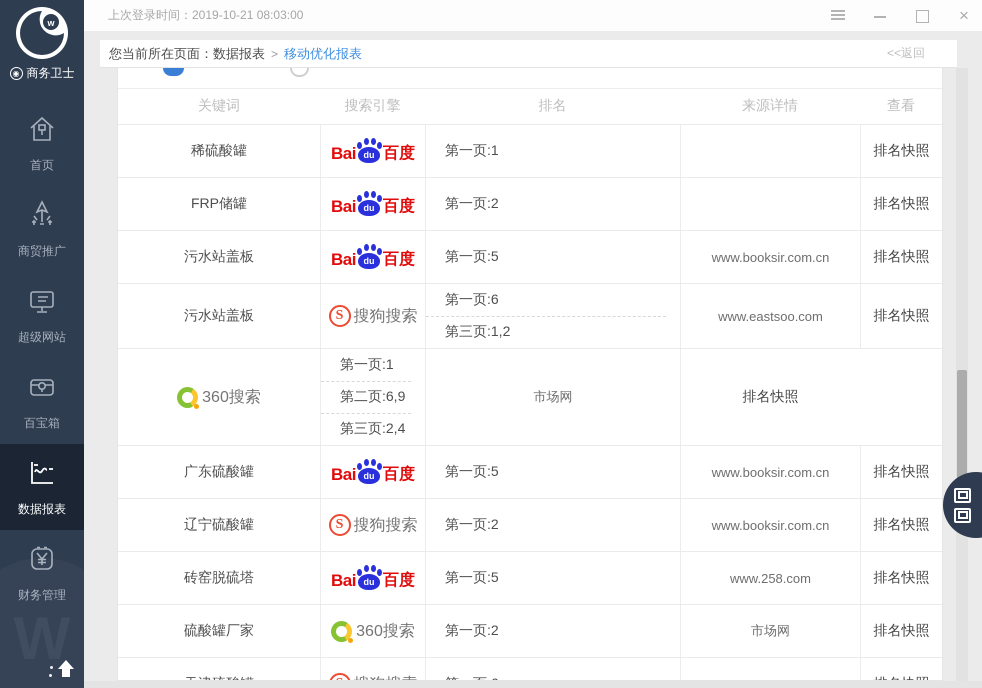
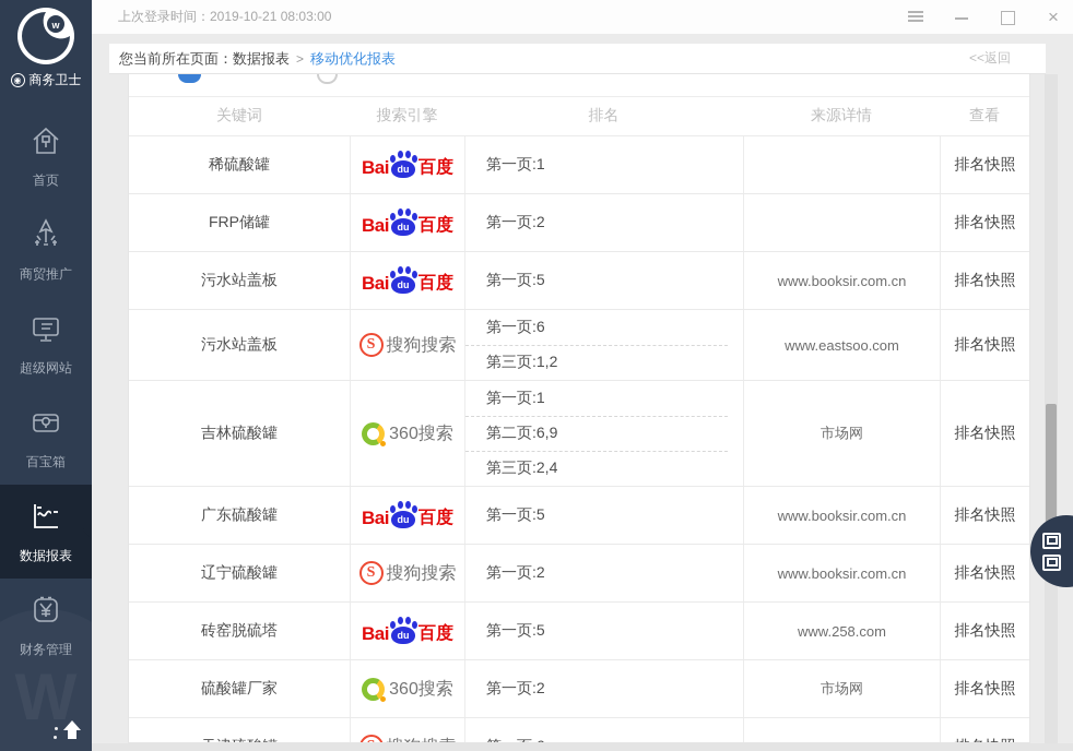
  w
  ◉
  商务卫士
  首页
  商贸推广
  超级网站
  百宝箱
  数据报表
  财务管理
  W
  上次登录时间：2019-10-21 08:03:00
  ×
  您当前所在页面：数据报表
  >
  移动优化报表
  <<返回
  关键词
  搜索引擎
  排名
  来源详情
  查看
  稀硫酸罐
  Bai
  du
  百度
  第一页:1
  排名快照
  FRP储罐
  Bai
  du
  百度
  第一页:2
  排名快照
  污水站盖板
  Bai
  du
  百度
  第一页:5
  www.booksir.com.cn
  排名快照
  污水站盖板
  S
  搜狗搜索
  第一页:6
  第三页:1,2
  www.eastsoo.com
  排名快照
+ 吉林硫酸罐
  360搜索
  第一页:1
  第二页:6,9
  第三页:2,4
  市场网
  排名快照
  广东硫酸罐
  Bai
  du
  百度
  第一页:5
  www.booksir.com.cn
  排名快照
  辽宁硫酸罐
  S
  搜狗搜索
  第一页:2
  www.booksir.com.cn
  排名快照
  砖窑脱硫塔
  Bai
  du
  百度
  第一页:5
  www.258.com
  排名快照
  硫酸罐厂家
  360搜索
  第一页:2
  市场网
  排名快照
